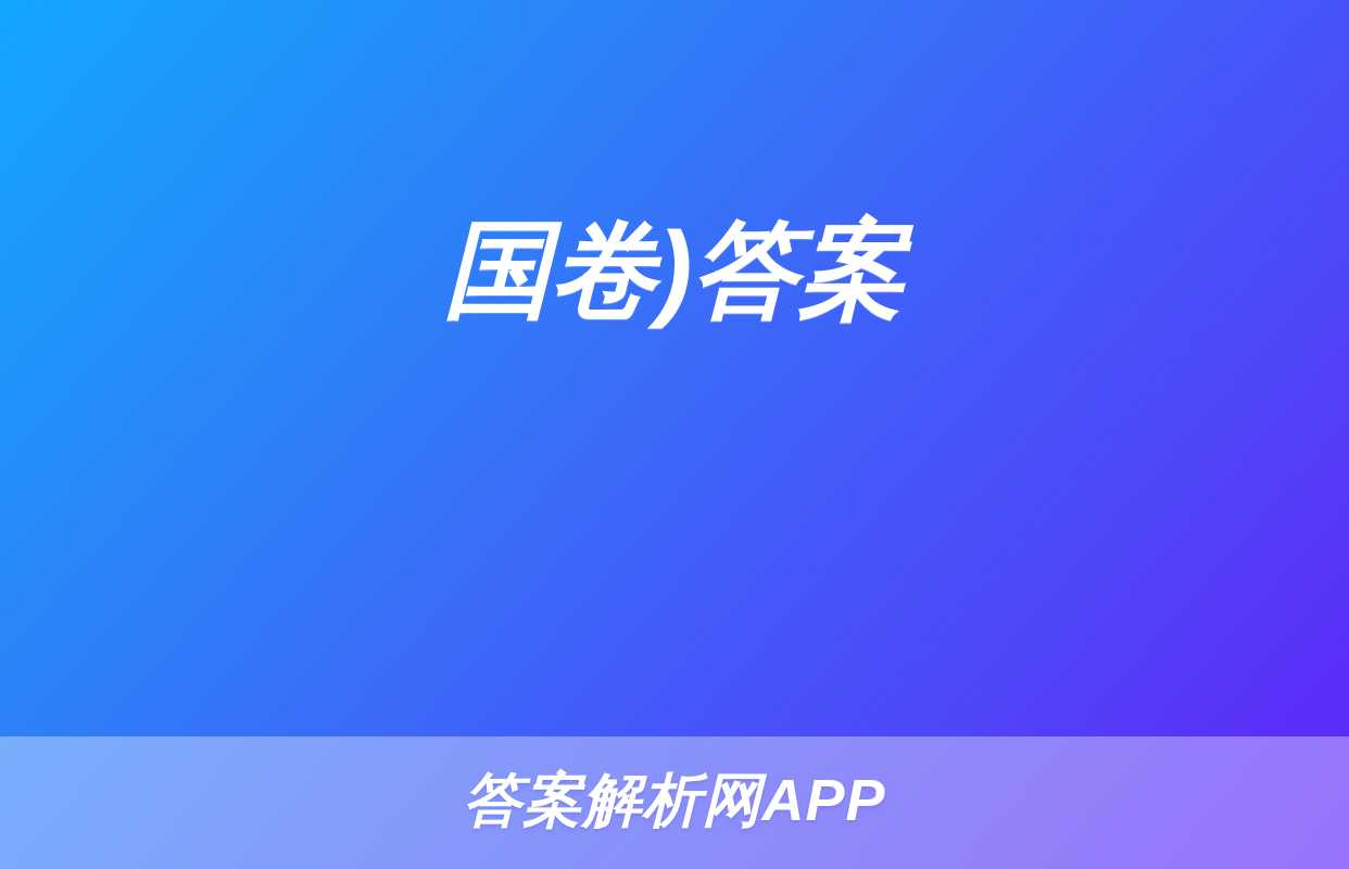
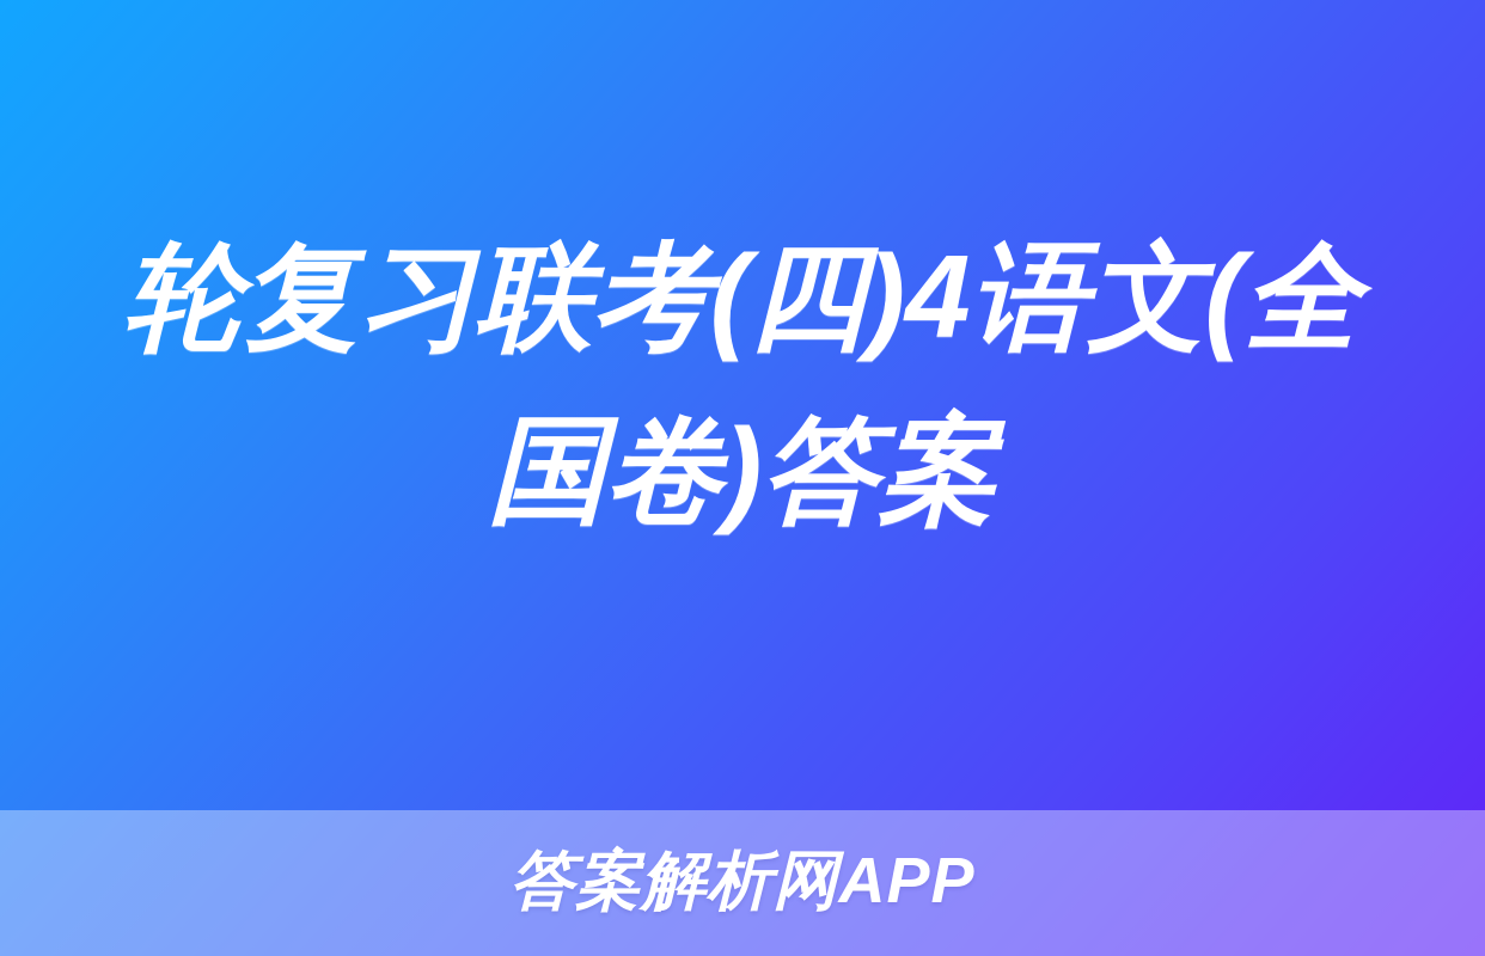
+ 轮复习联考(四)4语文(全
  国卷)答案
  答案解析网APP
